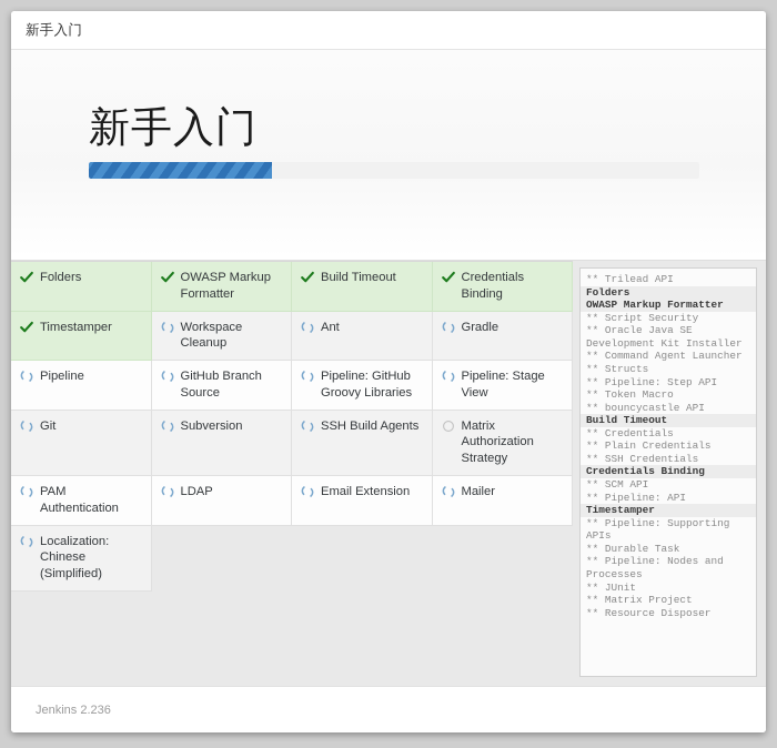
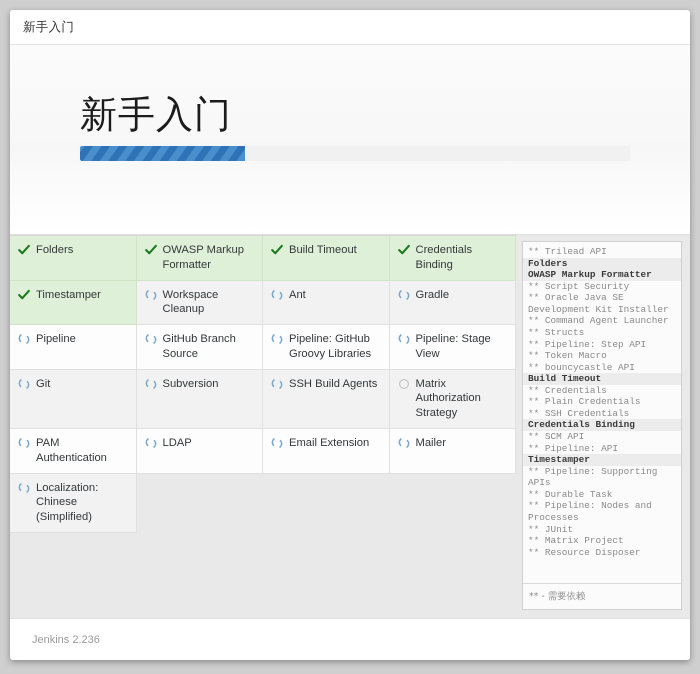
  新手入门
  新手入门
  Folders
  OWASP Markup Formatter
  Build Timeout
  Credentials Binding
  Timestamper
  Workspace Cleanup
  Ant
  Gradle
  Pipeline
  GitHub Branch Source
  Pipeline: GitHub Groovy Libraries
  Pipeline: Stage View
  Git
  Subversion
  SSH Build Agents
  Matrix Authorization Strategy
  PAM Authentication
  LDAP
  Email Extension
  Mailer
  Localization: Chinese (Simplified)
  ** Trilead API
  Folders
  OWASP Markup Formatter
  ** Script Security
  ** Oracle Java SE Development Kit Installer
  ** Command Agent Launcher
  ** Structs
  ** Pipeline: Step API
  ** Token Macro
  ** bouncycastle API
  Build Timeout
  ** Credentials
  ** Plain Credentials
  ** SSH Credentials
  Credentials Binding
  ** SCM API
  ** Pipeline: API
  Timestamper
  ** Pipeline: Supporting APIs
  ** Durable Task
  ** Pipeline: Nodes and Processes
  ** JUnit
  ** Matrix Project
  ** Resource Disposer
+ ** - 需要依赖
  Jenkins 2.236
